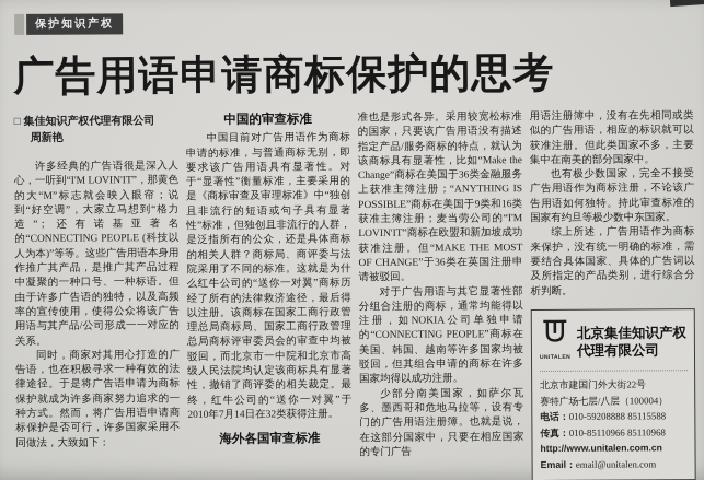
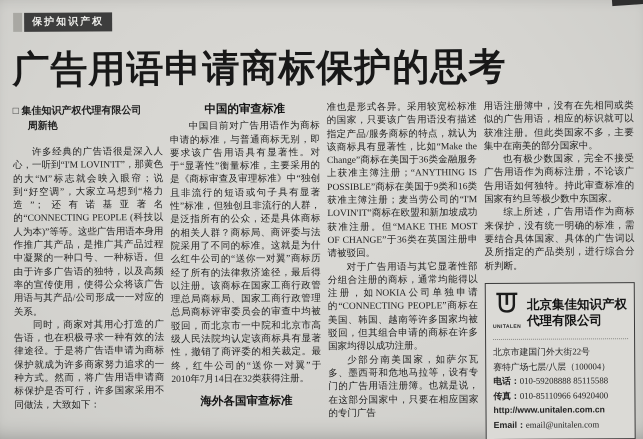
  保护知识产权
  广告用语申请商标保护的思考
  □ 集佳知识产权代理有限公司
  周新艳
  许多经典的广告语很是深入人心，一听到“I'M LOVIN'IT”，那黄色的大“M”标志就会映入眼帘；说到“好空调”，大家立马想到“格力造”；还有诺基亚著名的“CONNECTING PEOPLE (科技以人为本)”等等。这些广告用语本身用作推广其产品，是推广其产品过程中凝聚的一种口号、一种标语。但由于许多广告语的独特，以及高频率的宣传使用，使得公众将该广告用语与其产品/公司形成一一对应的关系。
  同时，商家对其用心打造的广告语，也在积极寻求一种有效的法律途径。于是将广告语申请为商标保护就成为许多商家努力追求的一种方式。然而，将广告用语申请商标保护是否可行，许多国家采用不同做法，大致如下：
  中国的审查标准
  中国目前对广告用语作为商标申请的标准，与普通商标无别，即要求该广告用语具有显著性。对于“显著性”衡量标准，主要采用的是《商标审查及审理标准》中“独创且非流行的短语或句子具有显著性”标准，但独创且非流行的人群，是泛指所有的公众，还是具体商标的相关人群？商标局、商评委与法院采用了不同的标准。这就是为什么红牛公司的“送你一对翼”商标历经了所有的法律救济途径，最后得以注册。该商标在国家工商行政管理总局商标局、国家工商行政管理总局商标评审委员会的审查中均被驳回，而北京市一中院和北京市高级人民法院均认定该商标具有显著性，撤销了商评委的相关裁定。最终，红牛公司的“送你一对翼”于2010年7月14日在32类获得注册。
  海外各国审查标准
  准也是形式各异。采用较宽松标准的国家，只要该广告用语没有描述指定产品/服务商标的特点，就认为该商标具有显著性，比如“Make the Change”商标在美国于36类金融服务上获准主簿注册；“ANYTHING IS POSSIBLE”商标在美国于9类和16类获准主簿注册；麦当劳公司的“I'M LOVIN'IT”商标在欧盟和新加坡成功获准注册。但“MAKE THE MOST OF CHANGE”于36类在英国注册申请被驳回。
  对于广告用语与其它显著性部分组合注册的商标，通常均能得以注册，如NOKIA公司单独申请的“CONNECTING PEOPLE”商标在美国、韩国、越南等许多国家均被驳回，但其组合申请的商标在许多国家均得以成功注册。
  少部分南美国家，如萨尔瓦多、墨西哥和危地马拉等，设有专门的广告用语注册簿。也就是说，在这部分国家中，只要在相应国家的专门广告
  用语注册簿中，没有在先相同或类似的广告用语，相应的标识就可以获准注册。但此类国家不多，主要集中在南美的部分国家中。
  也有极少数国家，完全不接受广告用语作为商标注册，不论该广告用语如何独特。持此审查标准的国家有约旦等极少数中东国家。
  综上所述，广告用语作为商标来保护，没有统一明确的标准，需要结合具体国家、具体的广告词以及所指定的产品类别，进行综合分析判断。
  北京集佳知识产权
  代理有限公司
  北京市建国门外大街22号
  赛特广场七层/八层（100004）
  电话：010-59208888 85115588
- 传真：010-85110966 85110968
+ 传真：010-85110966 64920400
  http://www.unitalen.com.cn
  Email：email@unitalen.com
